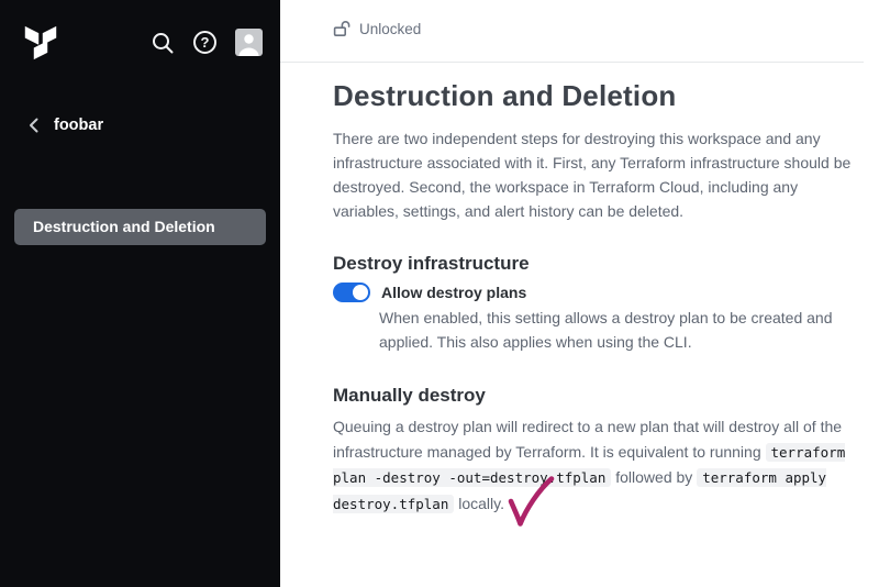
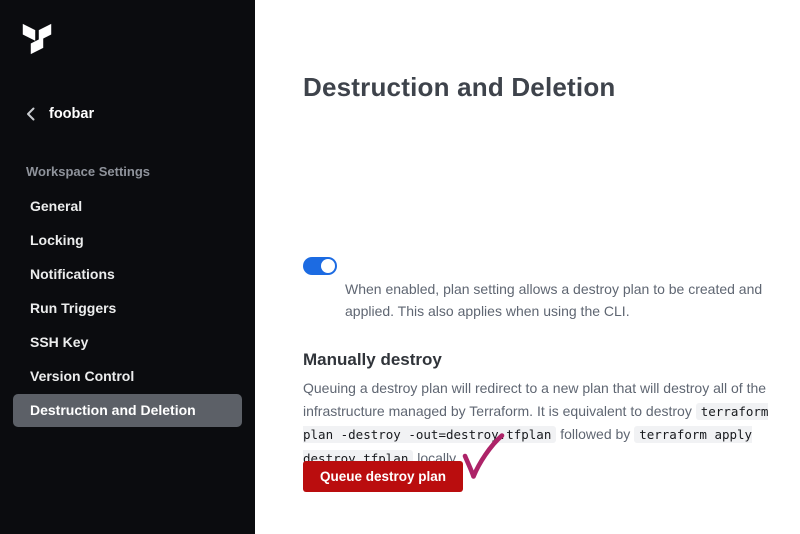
- ?
  foobar
+ Workspace Settings
+ General
+ Locking
+ Notifications
+ Run Triggers
+ SSH Key
+ Version Control
  Destruction and Deletion
- Unlocked
  Destruction and Deletion
- There are two independent steps for destroying this workspace and any infrastructure associated with it. First, any Terraform infrastructure should be destroyed. Second, the workspace in Terraform Cloud, including any variables, settings, and alert history can be deleted.
- Destroy infrastructure
- Allow destroy plans
- When enabled, this setting allows a destroy plan to be created and applied. This also applies when using the CLI.
+ When enabled, plan setting allows a destroy plan to be created and applied. This also applies when using the CLI.
  Manually destroy
- Queuing a destroy plan will redirect to a new plan that will destroy all of the infrastructure managed by Terraform. It is equivalent to running terraform plan -destroy -out=destroytfplan followed by terraform apply destroy.tfplan locally.
+ Queuing a destroy plan will redirect to a new plan that will destroy all of the infrastructure managed by Terraform. It is equivalent to destroy terraform plan -destroy -out=destroytfplan followed by terraform apply destroy.tfplan locally.
+ Queue destroy plan
